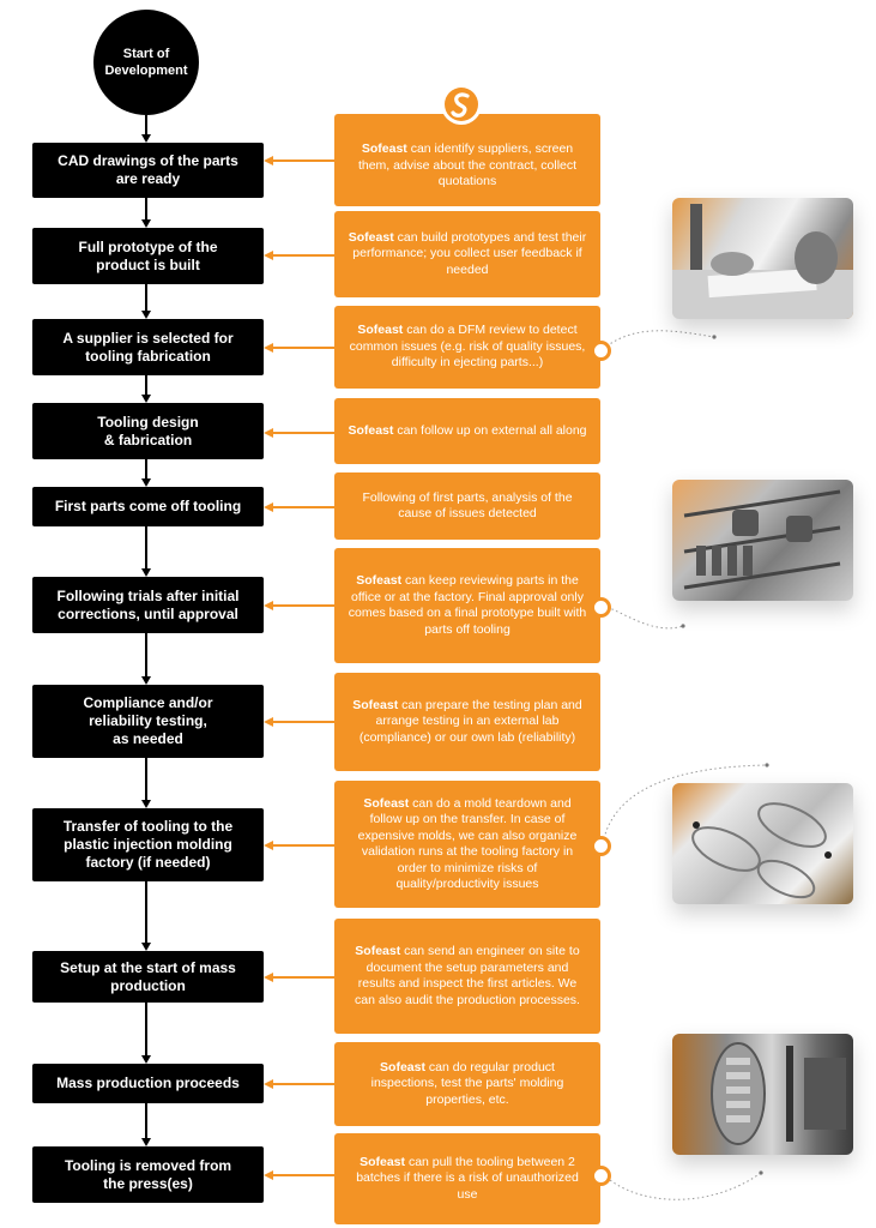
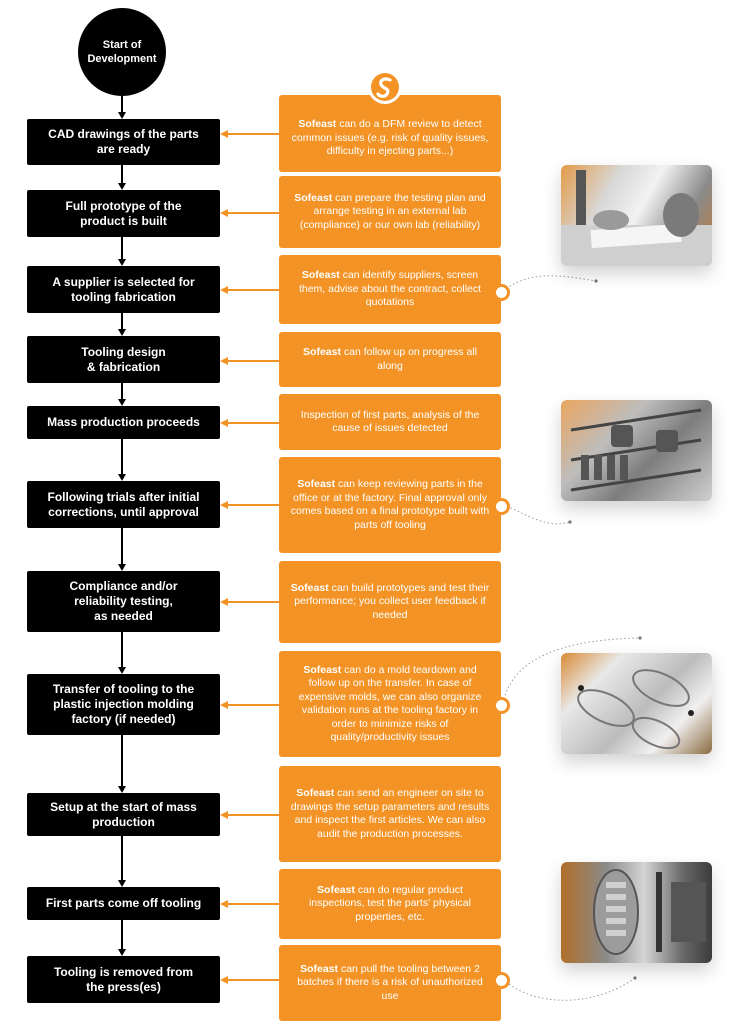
  Start of
  Development
  CAD drawings of the parts
  are ready
  Full prototype of the
  product is built
  A supplier is selected for
  tooling fabrication
  Tooling design
  & fabrication
- First parts come off tooling
+ Mass production proceeds
  Following trials after initial
  corrections, until approval
  Compliance and/or
  reliability testing,
  as needed
  Transfer of tooling to the
  plastic injection molding
  factory (if needed)
  Setup at the start of mass
  production
- Mass production proceeds
+ First parts come off tooling
  Tooling is removed from
  the press(es)
- Sofeast can identify suppliers, screen them, advise about the contract, collect quotations
+ Sofeast can do a DFM review to detect common issues (e.g. risk of quality issues, difficulty in ejecting parts...)
- Sofeast can build prototypes and test their performance; you collect user feedback if needed
+ Sofeast can prepare the testing plan and arrange testing in an external lab (compliance) or our own lab (reliability)
- Sofeast can do a DFM review to detect common issues (e.g. risk of quality issues, difficulty in ejecting parts...)
+ Sofeast can identify suppliers, screen them, advise about the contract, collect quotations
- Sofeast can follow up on external all along
+ Sofeast can follow up on progress all along
- Following of first parts, analysis of the cause of issues detected
+ Inspection of first parts, analysis of the cause of issues detected
  Sofeast can keep reviewing parts in the office or at the factory. Final approval only comes based on a final prototype built with parts off tooling
- Sofeast can prepare the testing plan and arrange testing in an external lab (compliance) or our own lab (reliability)
+ Sofeast can build prototypes and test their performance; you collect user feedback if needed
  Sofeast can do a mold teardown and follow up on the transfer. In case of expensive molds, we can also organize validation runs at the tooling factory in order to minimize risks of quality/productivity issues
- Sofeast can send an engineer on site to document the setup parameters and results and inspect the first articles. We can also audit the production processes.
+ Sofeast can send an engineer on site to drawings the setup parameters and results and inspect the first articles. We can also audit the production processes.
- Sofeast can do regular product inspections, test the parts' molding properties, etc.
+ Sofeast can do regular product inspections, test the parts' physical properties, etc.
  Sofeast can pull the tooling between 2 batches if there is a risk of unauthorized use
